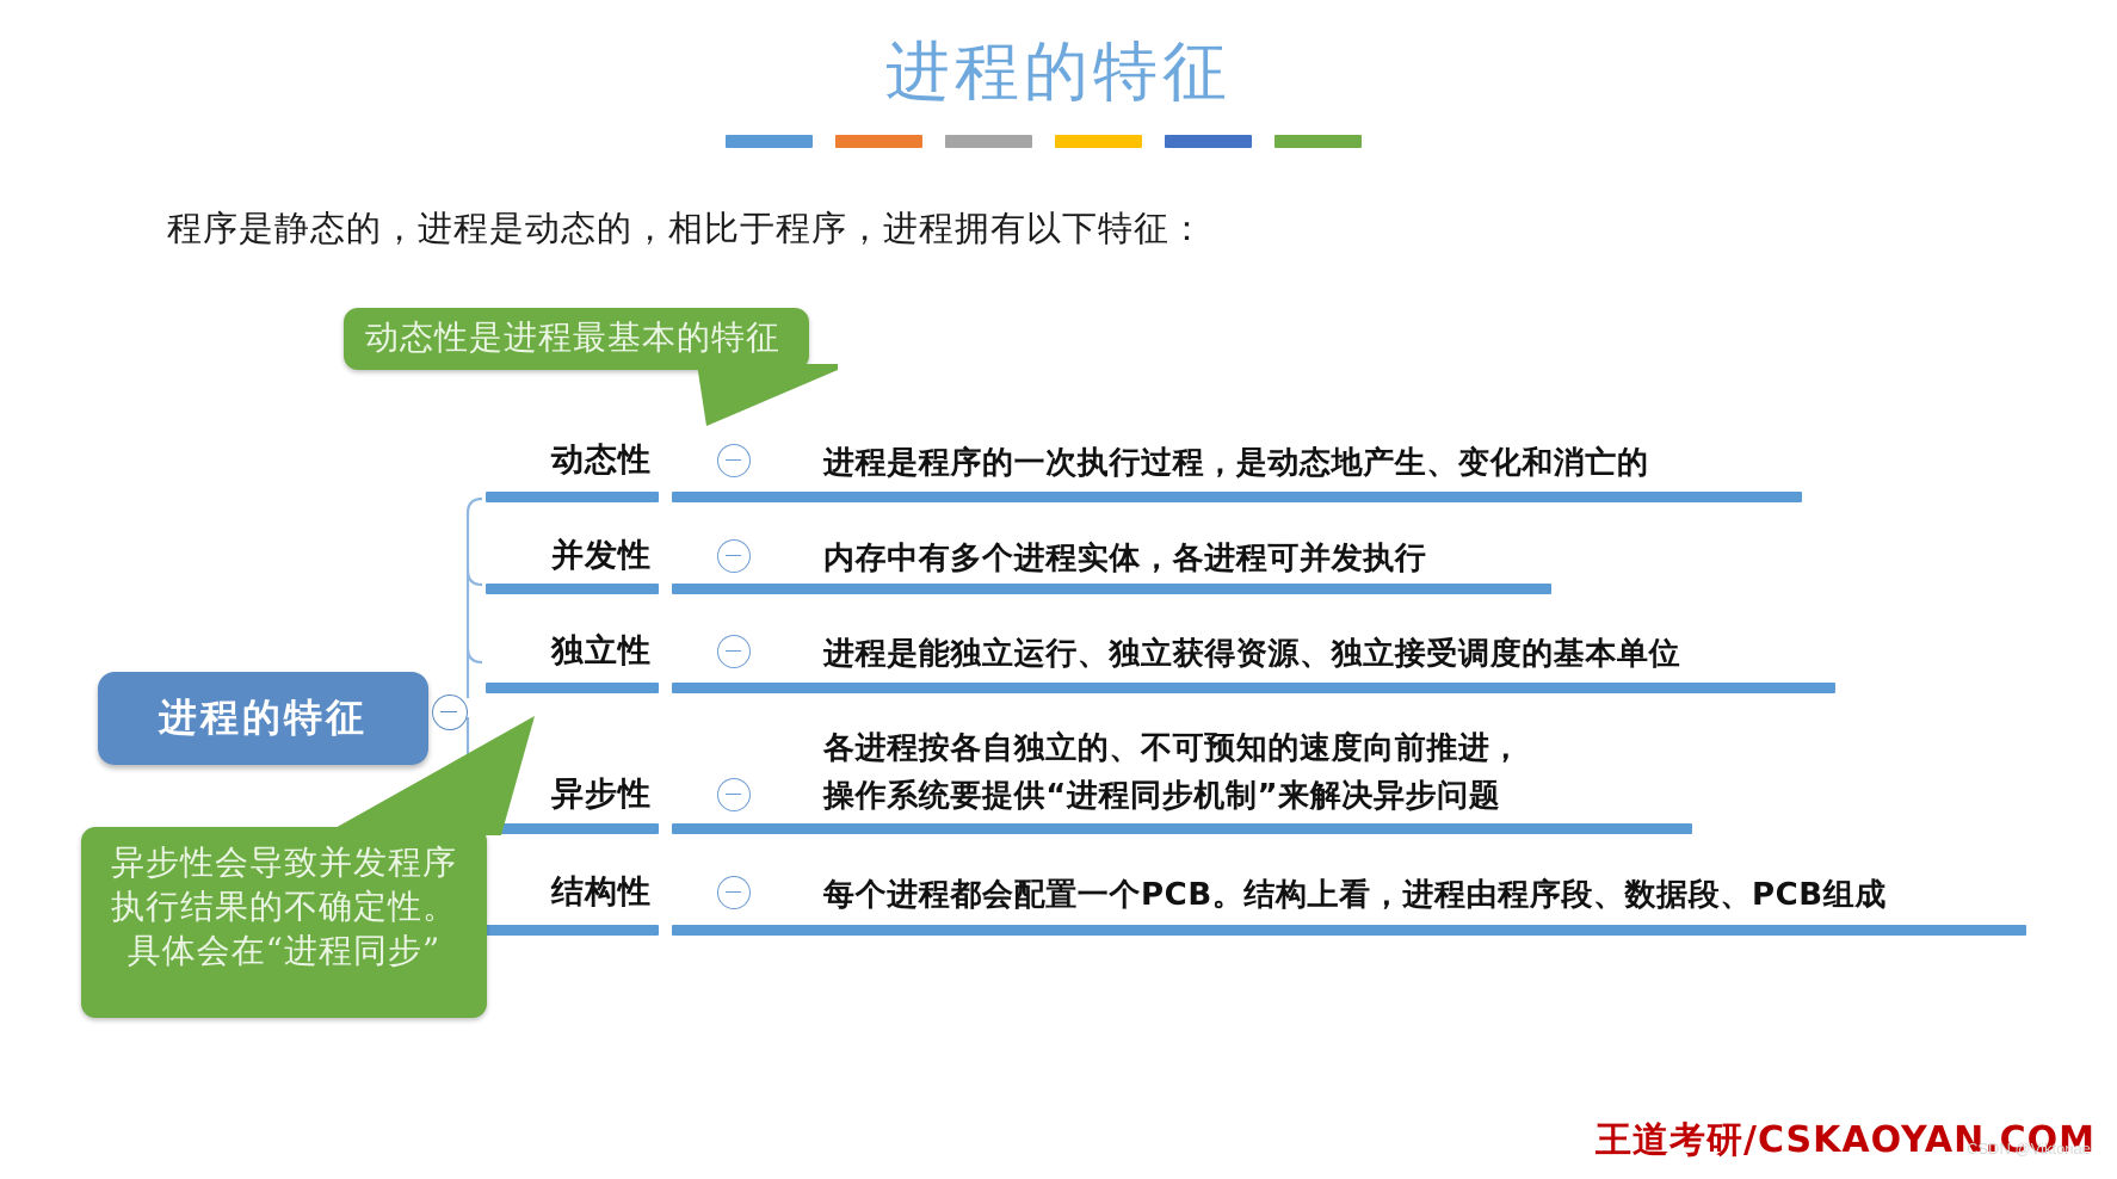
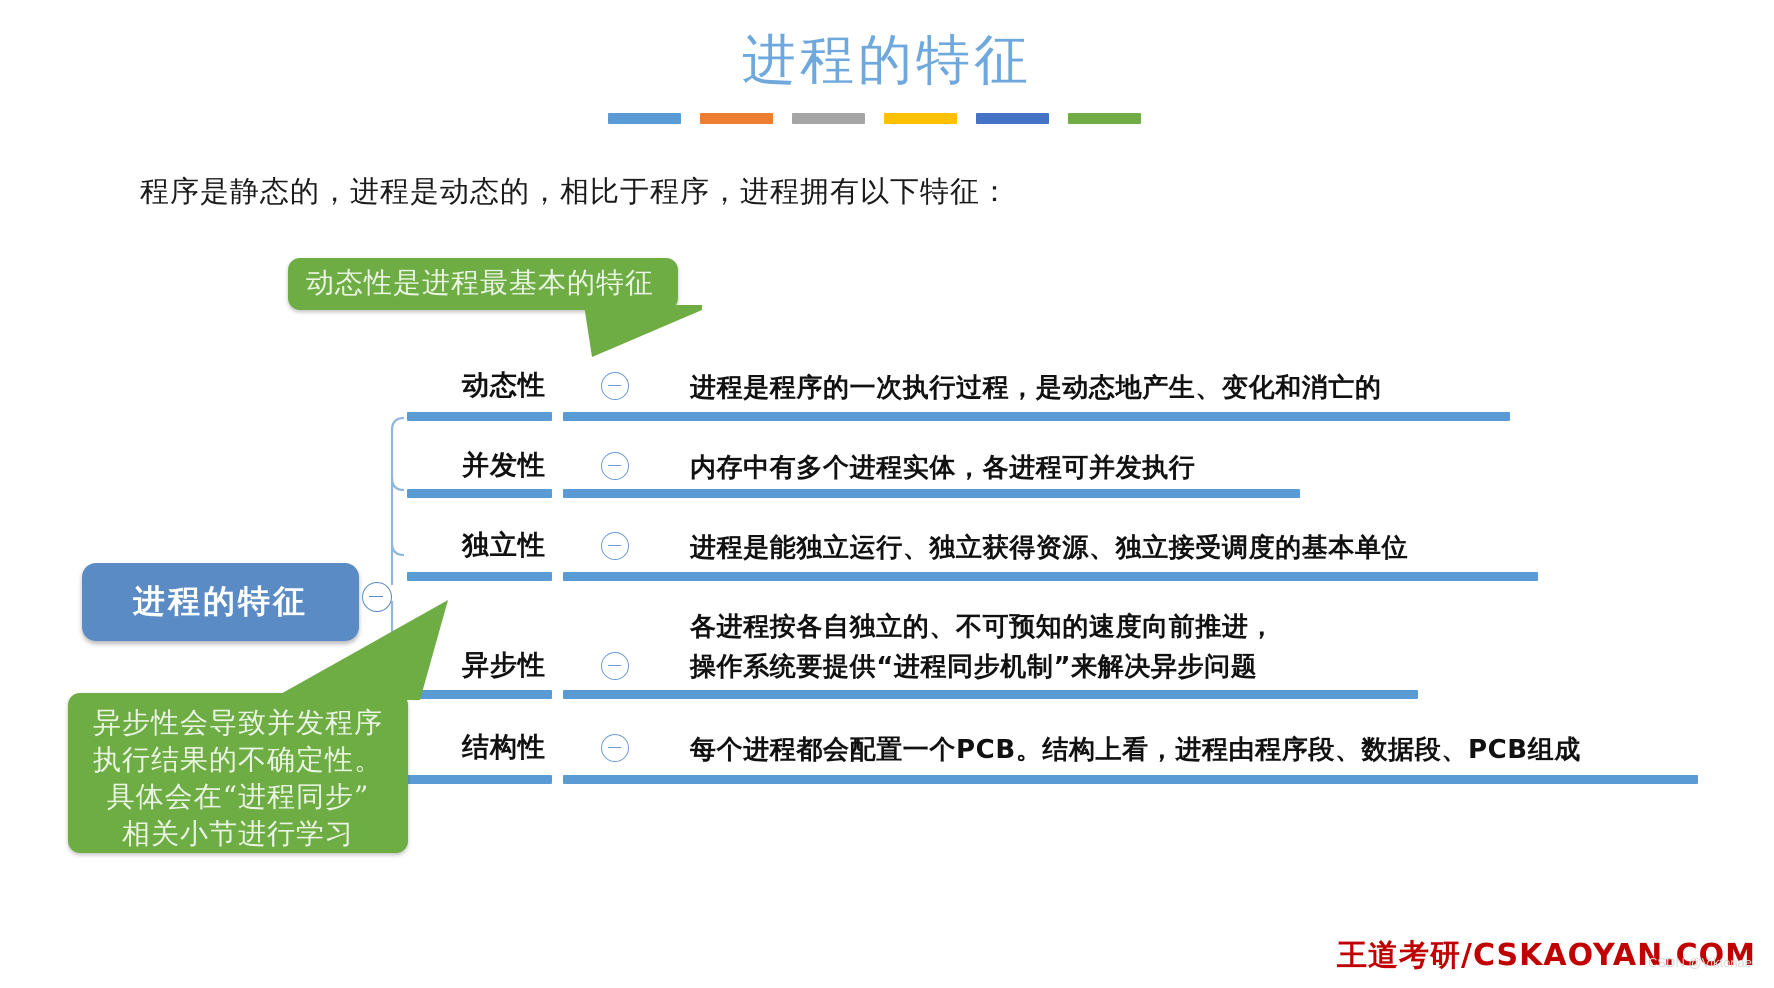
  进程的特征
  程序是静态的，进程是动态的，相比于程序，进程拥有以下特征：
  进程的特征
  动态性
  进程是程序的一次执行过程，是动态地产生、变化和消亡的
  并发性
  内存中有多个进程实体，各进程可并发执行
  独立性
  进程是能独立运行、独立获得资源、独立接受调度的基本单位
  异步性
  各进程按各自独立的、不可预知的速度向前推进，
  操作系统要提供“进程同步机制”来解决异步问题
  结构性
  每个进程都会配置一个PCB。结构上看，进程由程序段、数据段、PCB组成
  动态性是进程最基本的特征
  异步性会导致并发程序
  执行结果的不确定性。
  具体会在“进程同步”
+ 相关小节进行学习
  王道考研/CSKAOYAN.COM
  CSDN @Viktoriae
